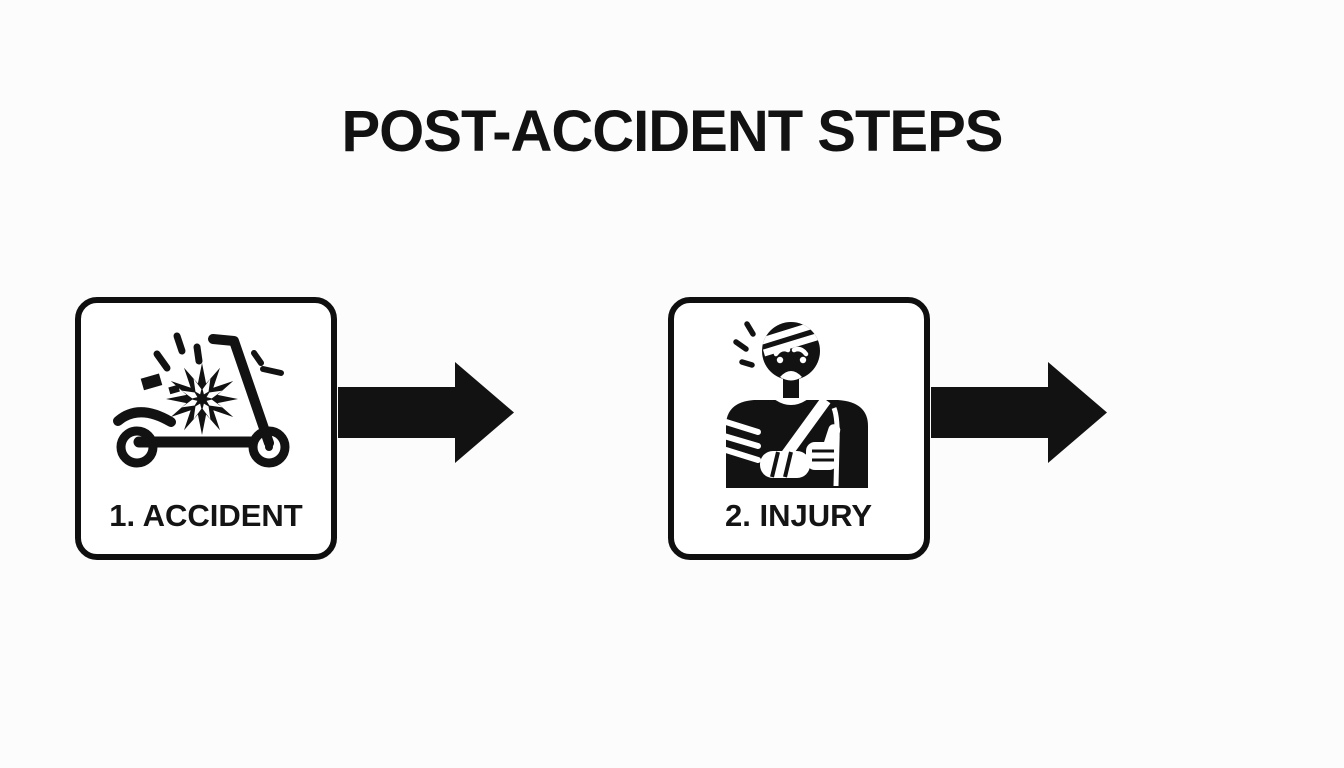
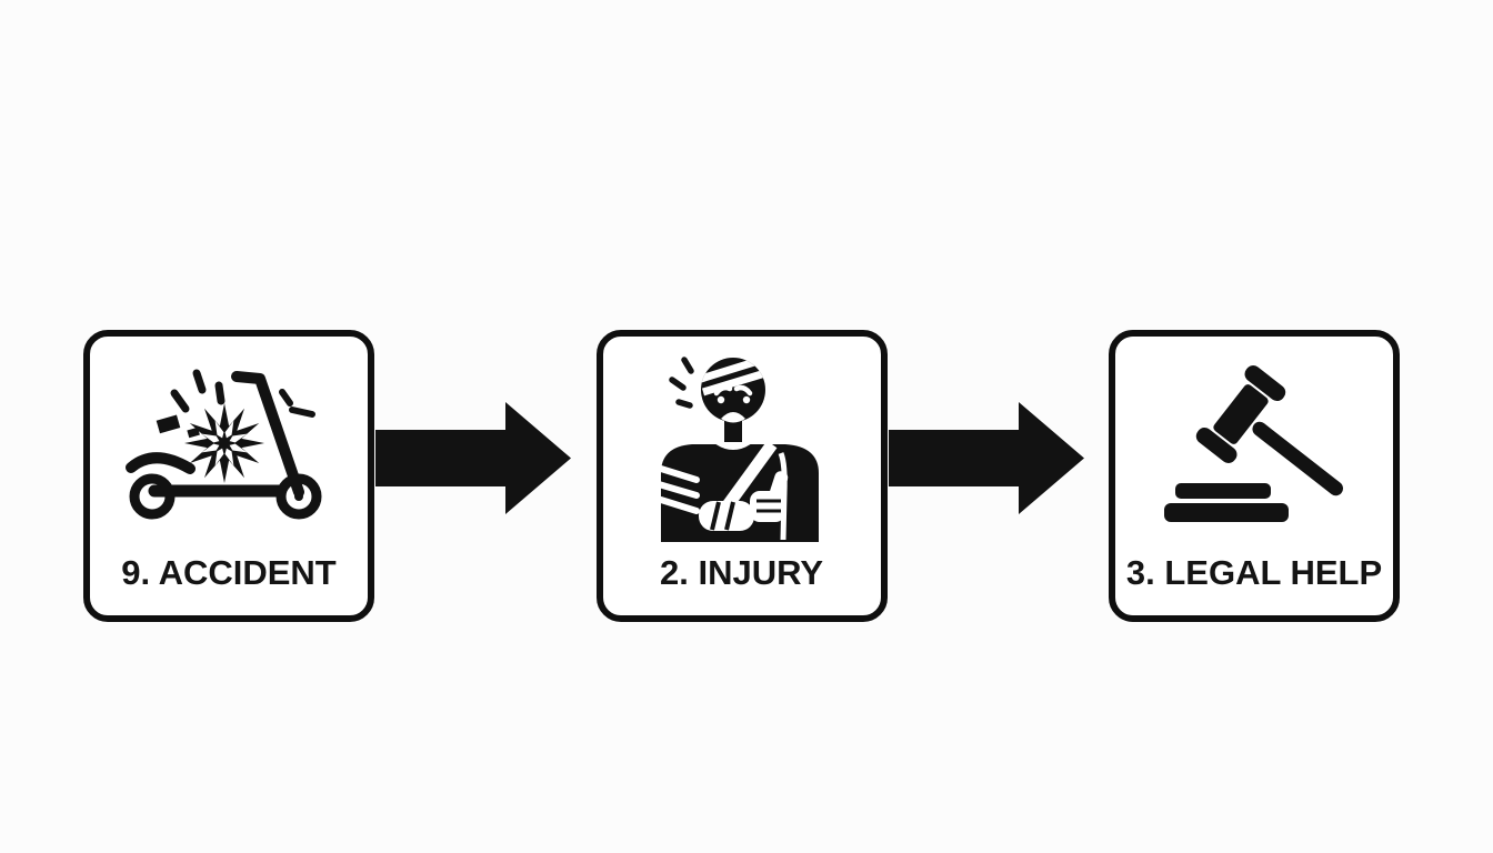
- POST-ACCIDENT STEPS
- 1. ACCIDENT
+ 9. ACCIDENT
  2. INJURY
+ 3. LEGAL HELP
